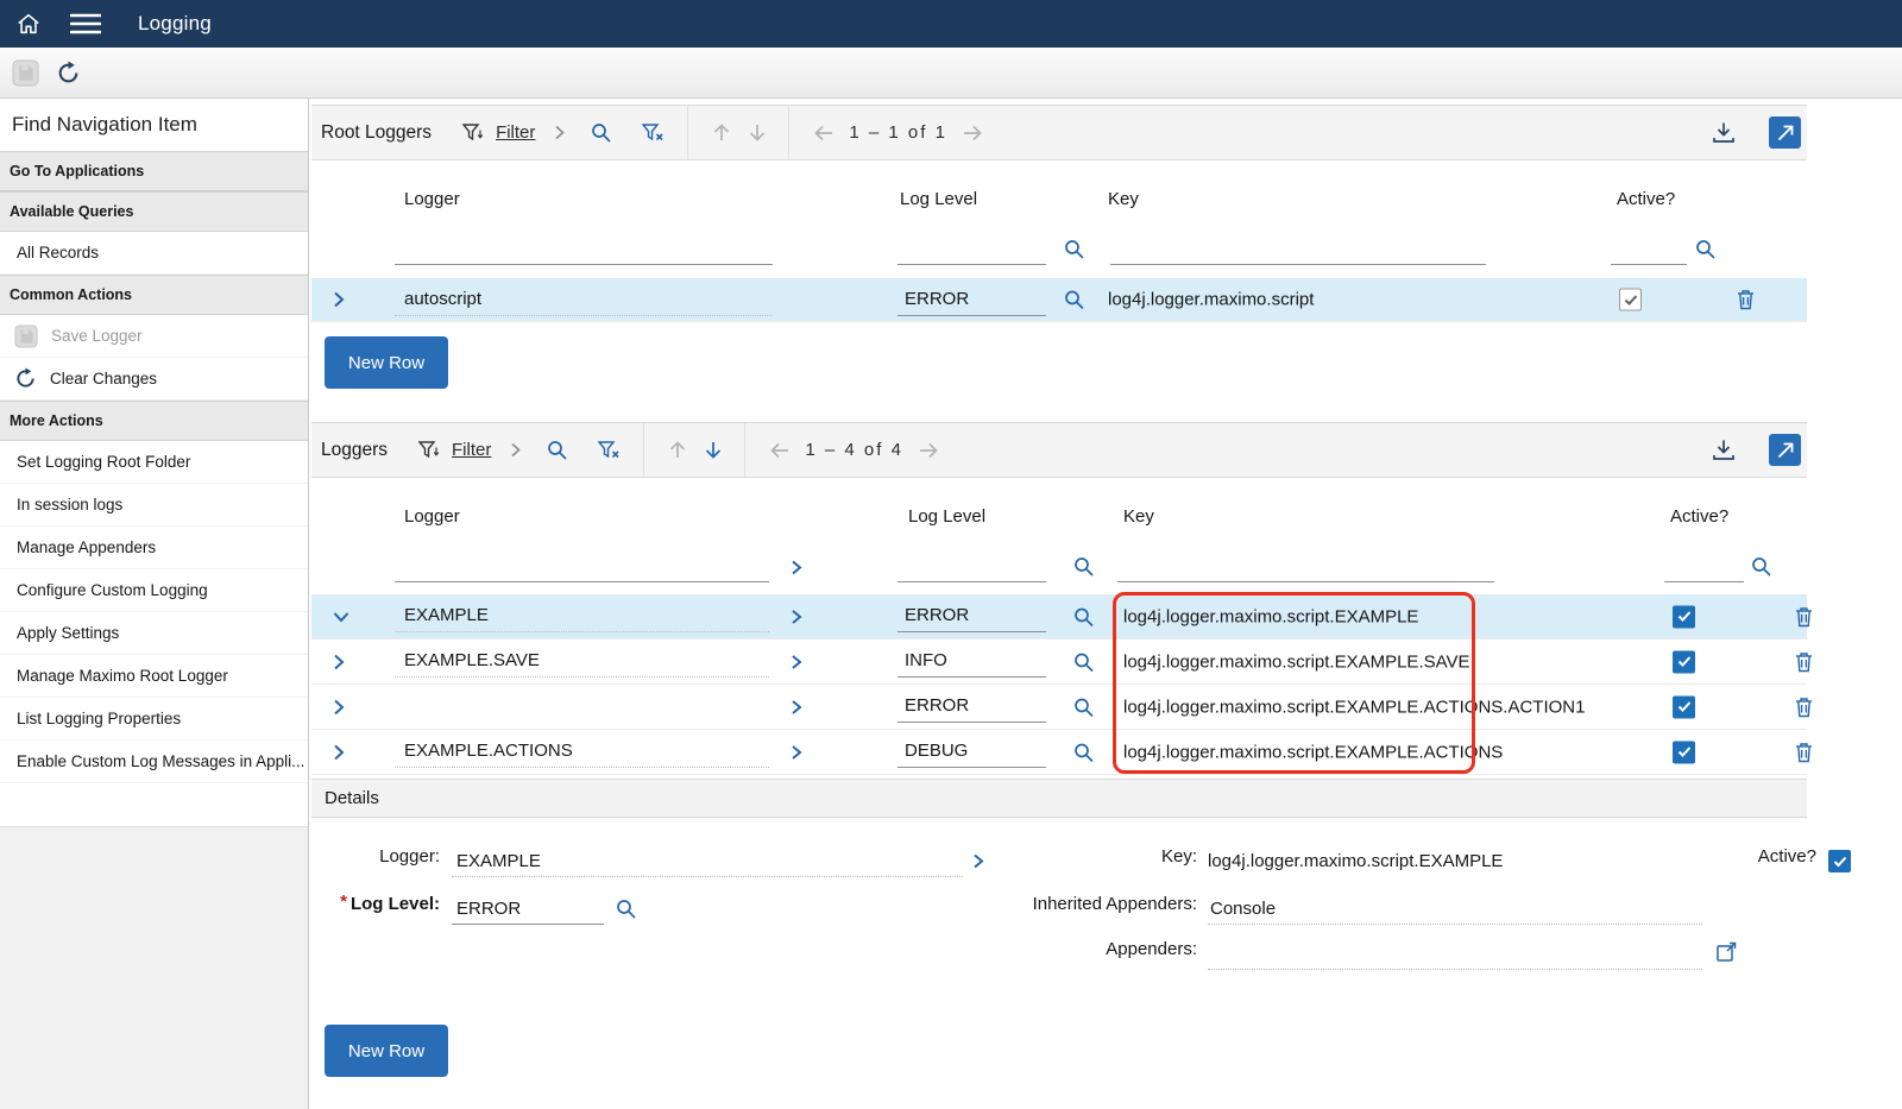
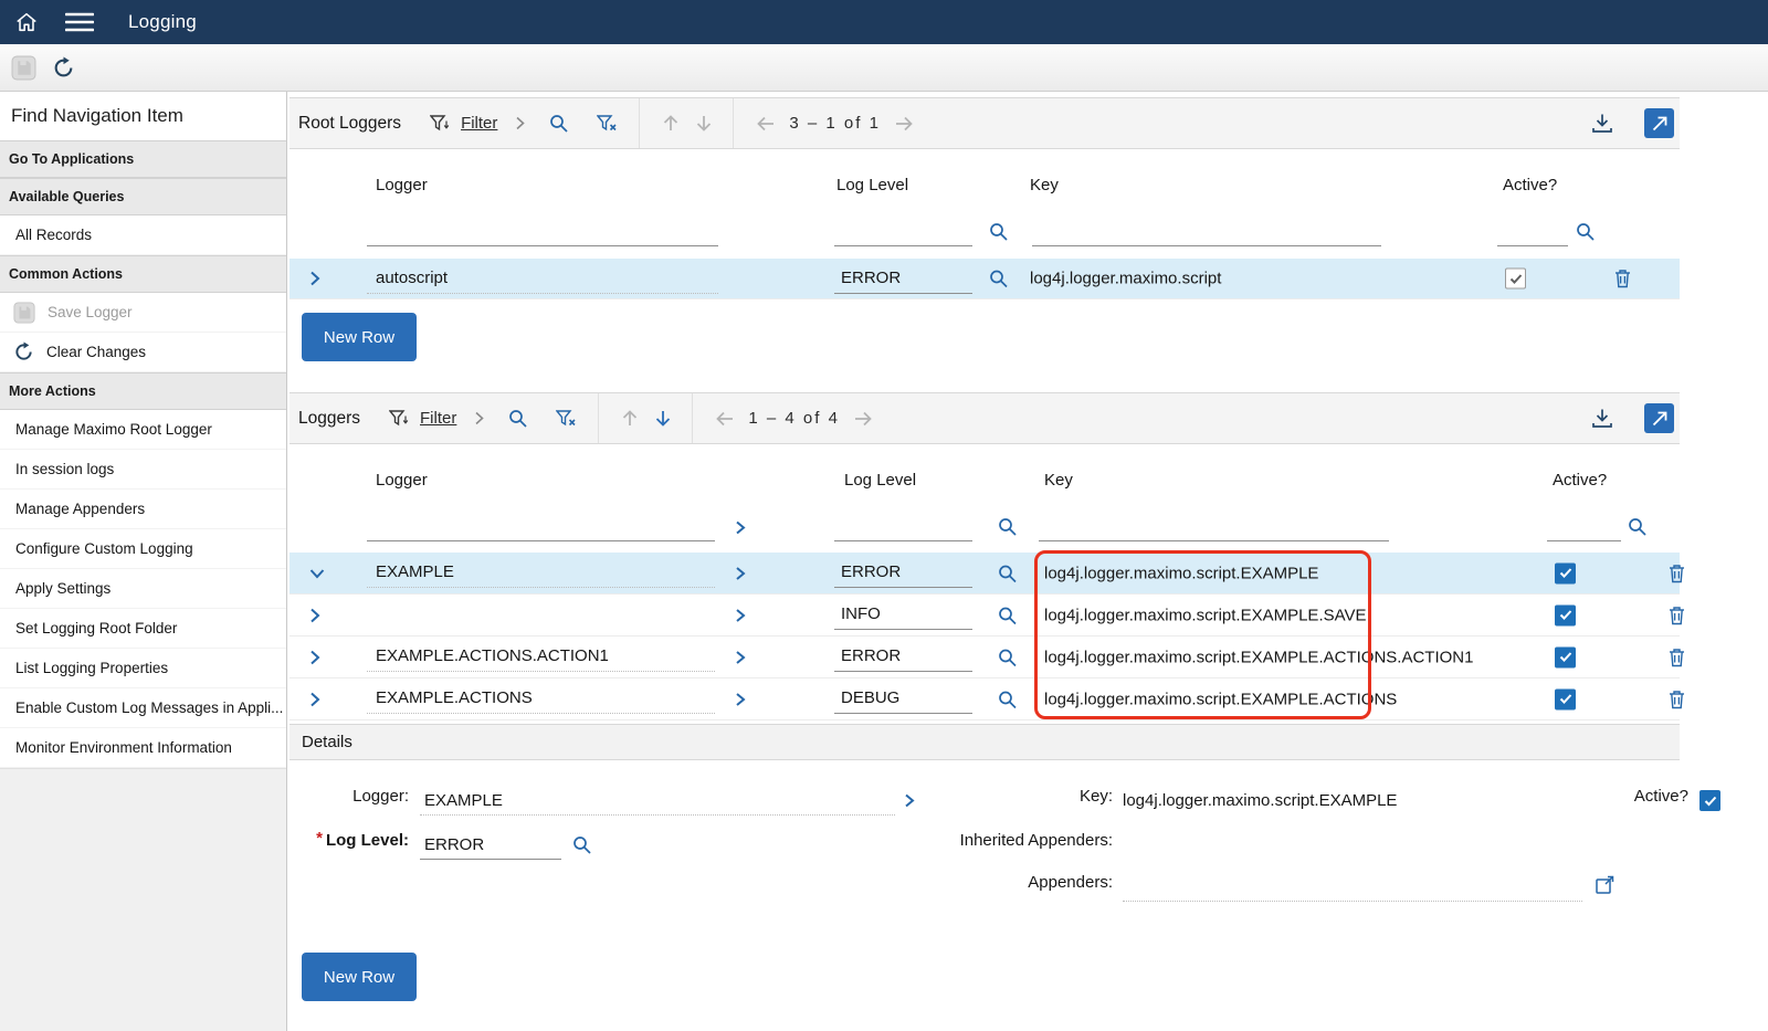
  Logging
  Find Navigation Item
  Go To Applications
  Available Queries
  All Records
  Common Actions
  Save Logger
  Clear Changes
  More Actions
- Set Logging Root Folder
+ Manage Maximo Root Logger
  In session logs
  Manage Appenders
  Configure Custom Logging
  Apply Settings
- Manage Maximo Root Logger
+ Set Logging Root Folder
  List Logging Properties
  Enable Custom Log Messages in Appli...
+ Monitor Environment Information
  Root Loggers
  Filter
- 1 – 1 of 1
+ 3 – 1 of 1
  Logger
  Log Level
  Key
  Active?
  autoscript
  ERROR
  log4j.logger.maximo.script
  New Row
  Loggers
  Filter
  1 – 4 of 4
  Logger
  Log Level
  Key
  Active?
  EXAMPLE
  ERROR
  log4j.logger.maximo.script.EXAMPLE
- EXAMPLE.SAVE
  INFO
  log4j.logger.maximo.script.EXAMPLE.SAVE
+ EXAMPLE.ACTIONS.ACTION1
  ERROR
  log4j.logger.maximo.script.EXAMPLE.ACTIONS.ACTION1
  EXAMPLE.ACTIONS
  DEBUG
  log4j.logger.maximo.script.EXAMPLE.ACTIONS
  Details
  Logger:
  EXAMPLE
  Key:
  log4j.logger.maximo.script.EXAMPLE
  Active?
  * Log Level:
  ERROR
  Inherited Appenders:
- Console
  Appenders:
  New Row
